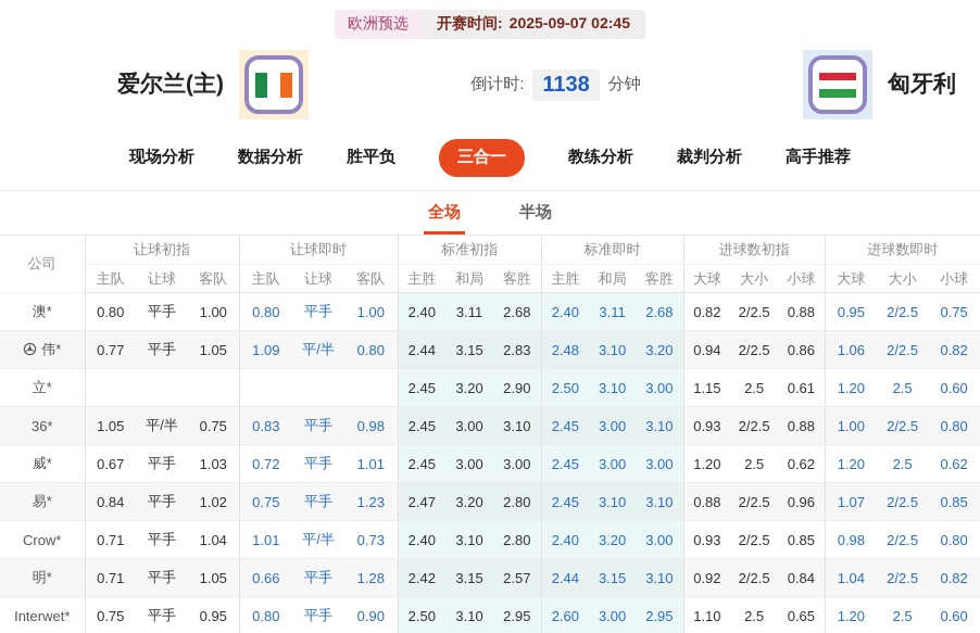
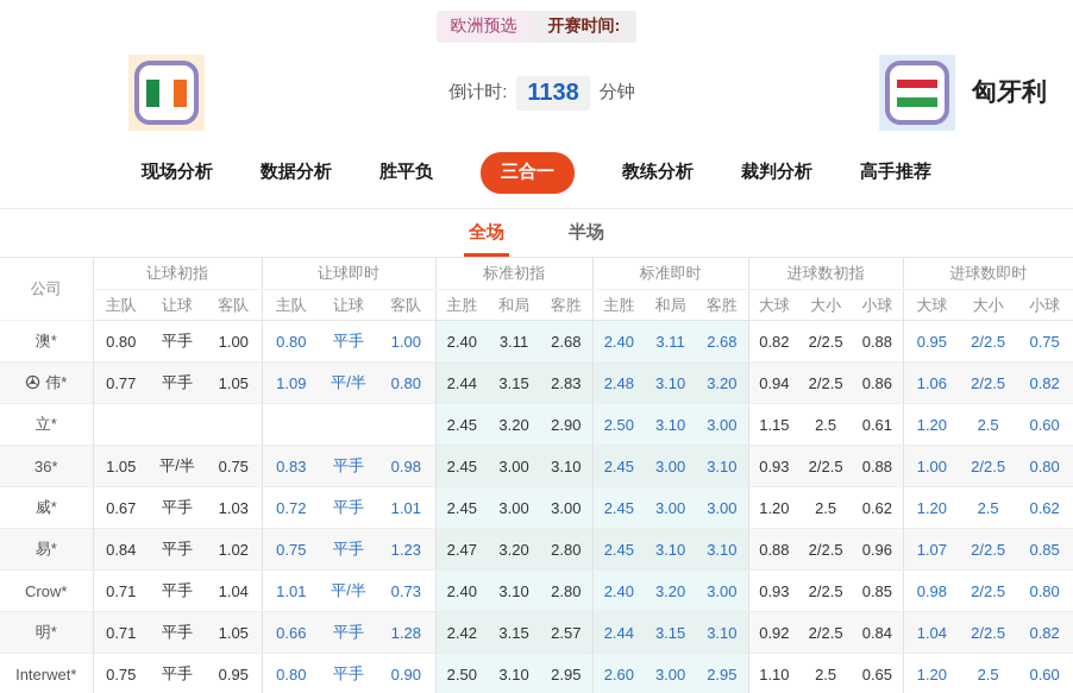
  欧洲预选
  开赛时间:
- 2025-09-07 02:45
- 爱尔兰(主)
  倒计时:
  1138
  分钟
  匈牙利
  现场分析
  数据分析
  胜平负
  三合一
  教练分析
  裁判分析
  高手推荐
  全场
  半场
  公司	让球初指	让球即时	标准初指	标准即时	进球数初指	进球数即时
  主队	让球	客队	主队	让球	客队	主胜	和局	客胜	主胜	和局	客胜	大球	大小	小球	大球	大小	小球
  澳*	0.80	平手	1.00	0.80	平手	1.00	2.40	3.11	2.68	2.40	3.11	2.68	0.82	2/2.5	0.88	0.95	2/2.5	0.75
  伟*	0.77	平手	1.05	1.09	平/半	0.80	2.44	3.15	2.83	2.48	3.10	3.20	0.94	2/2.5	0.86	1.06	2/2.5	0.82
  立*							2.45	3.20	2.90	2.50	3.10	3.00	1.15	2.5	0.61	1.20	2.5	0.60
  36*	1.05	平/半	0.75	0.83	平手	0.98	2.45	3.00	3.10	2.45	3.00	3.10	0.93	2/2.5	0.88	1.00	2/2.5	0.80
  威*	0.67	平手	1.03	0.72	平手	1.01	2.45	3.00	3.00	2.45	3.00	3.00	1.20	2.5	0.62	1.20	2.5	0.62
  易*	0.84	平手	1.02	0.75	平手	1.23	2.47	3.20	2.80	2.45	3.10	3.10	0.88	2/2.5	0.96	1.07	2/2.5	0.85
  Crow*	0.71	平手	1.04	1.01	平/半	0.73	2.40	3.10	2.80	2.40	3.20	3.00	0.93	2/2.5	0.85	0.98	2/2.5	0.80
  明*	0.71	平手	1.05	0.66	平手	1.28	2.42	3.15	2.57	2.44	3.15	3.10	0.92	2/2.5	0.84	1.04	2/2.5	0.82
  Interwet*	0.75	平手	0.95	0.80	平手	0.90	2.50	3.10	2.95	2.60	3.00	2.95	1.10	2.5	0.65	1.20	2.5	0.60
